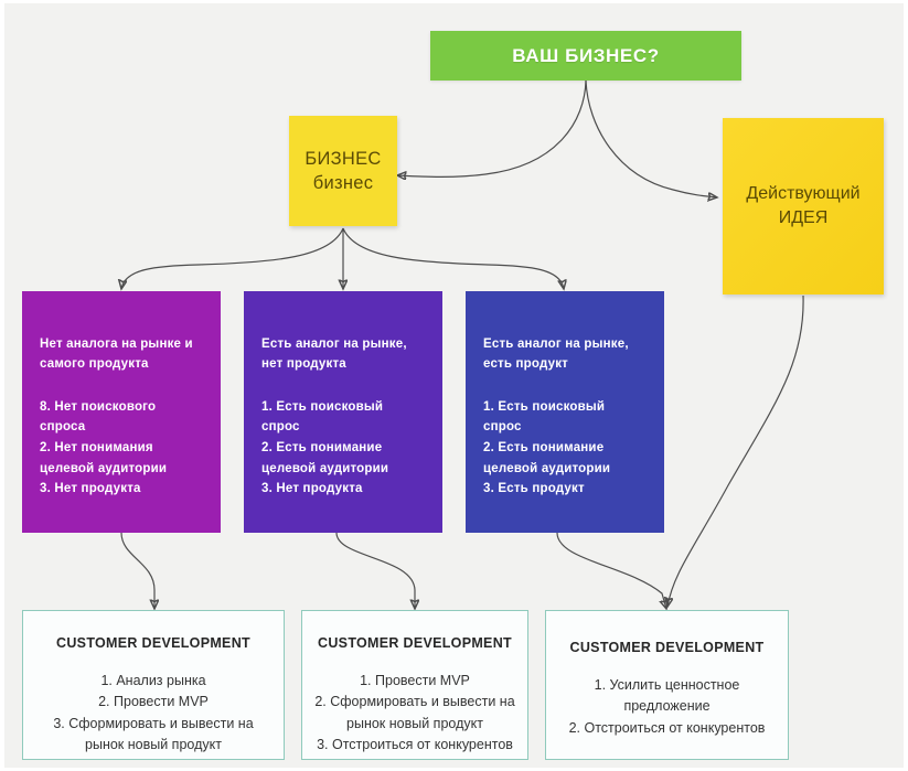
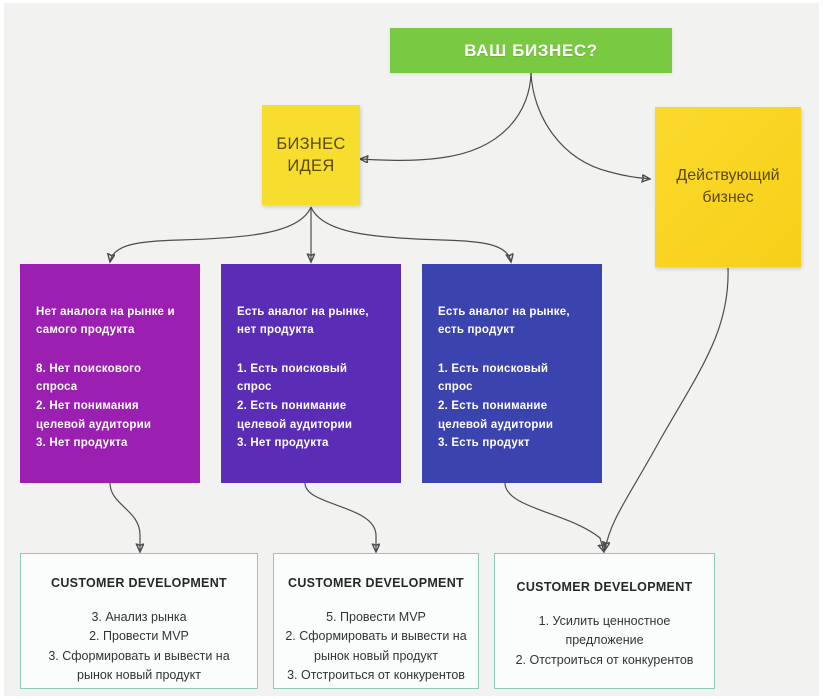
  ВАШ БИЗНЕС?
  БИЗНЕС
- бизнес
+ ИДЕЯ
  Действующий
- ИДЕЯ
+ бизнес
  Нет аналога на рынке и самого продукта
  8. Нет поискового спроса
  2. Нет понимания целевой аудитории
  3. Нет продукта
  Есть аналог на рынке, нет продукта
  1. Есть поисковый спрос
  2. Есть понимание целевой аудитории
  3. Нет продукта
  Есть аналог на рынке, есть продукт
  1. Есть поисковый спрос
  2. Есть понимание целевой аудитории
  3. Есть продукт
  CUSTOMER DEVELOPMENT
- 1. Анализ рынка
+ 3. Анализ рынка
  2. Провести MVP
  3. Сформировать и вывести на рынок новый продукт
  CUSTOMER DEVELOPMENT
- 1. Провести MVP
+ 5. Провести MVP
  2. Сформировать и вывести на рынок новый продукт
  3. Отстроиться от конкурентов
  CUSTOMER DEVELOPMENT
  1. Усилить ценностное предложение
  2. Отстроиться от конкурентов
